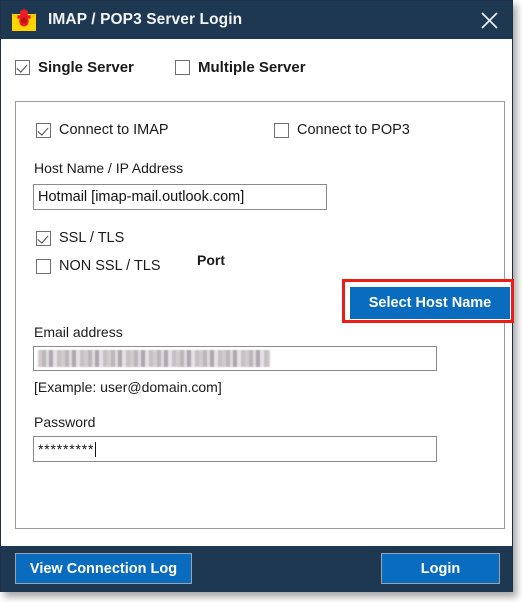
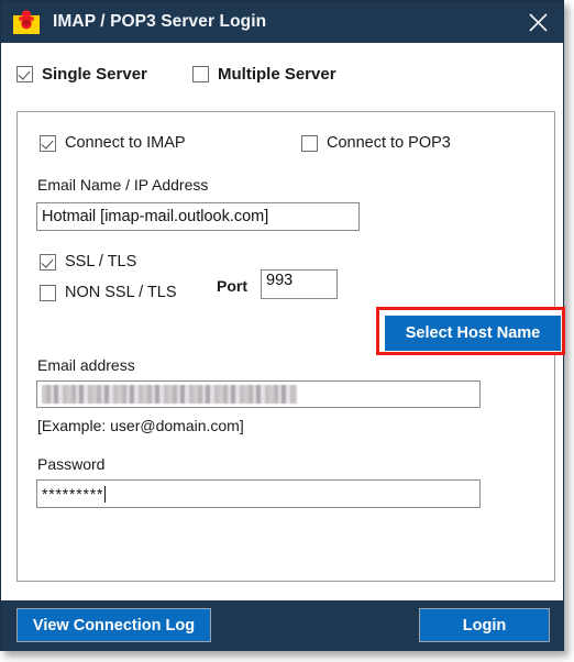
  IMAP / POP3 Server Login
  Single Server
  Multiple Server
  Connect to IMAP
  Connect to POP3
- Host Name / IP Address
+ Email Name / IP Address
  Hotmail [imap-mail.outlook.com]
  Select Host Name
  SSL / TLS
  NON SSL / TLS
  Port
+ 993
  Email address
  [Example: user@domain.com]
  Password
  *********
  View Connection Log
  Login
